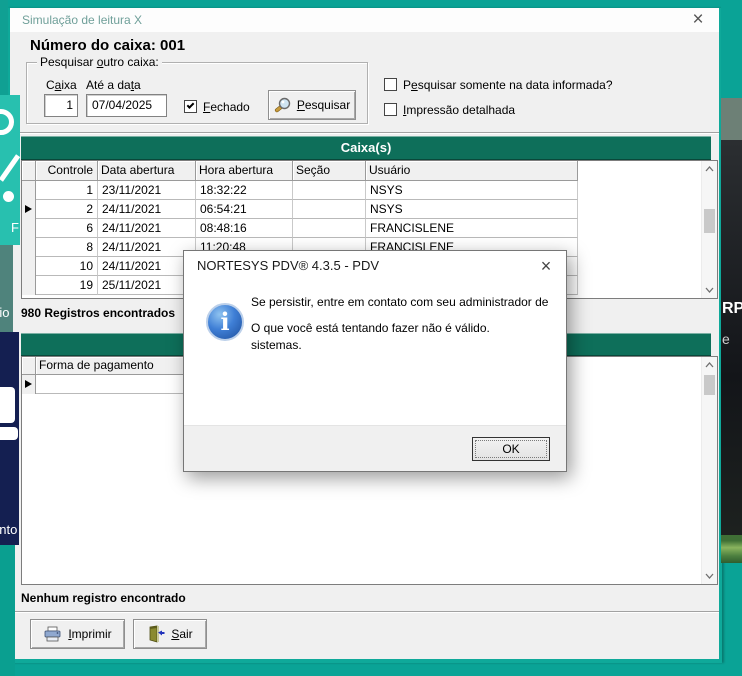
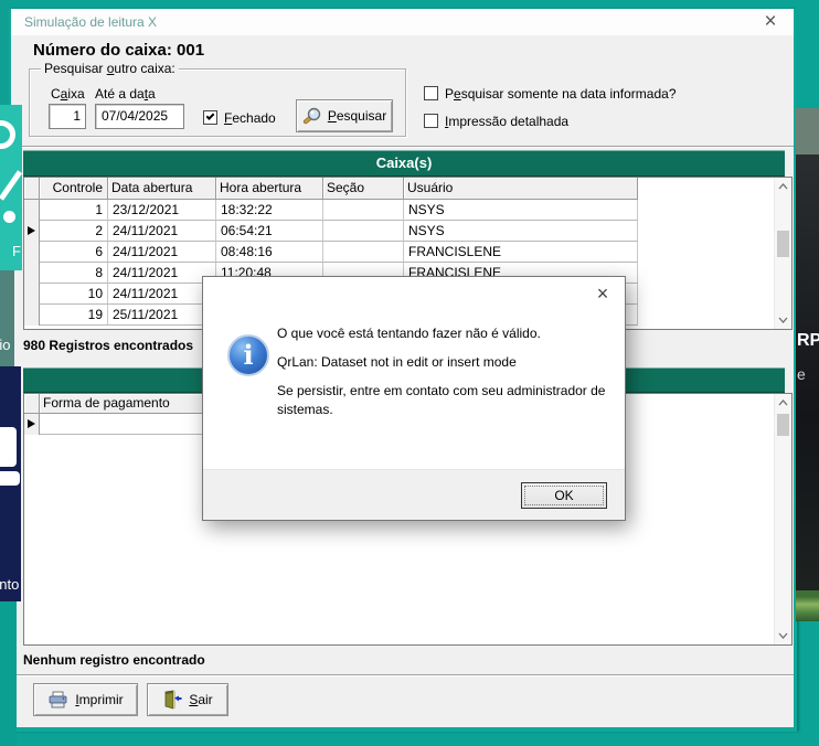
  Simulação de leitura X
  ×
  Número do caixa: 001
  Pesquisar outro caixa:
  Caixa
  Até a data
  1
  07/04/2025
  Fechado
  Pesquisar
  Pesquisar somente na data informada?
  Impressão detalhada
  Caixa(s)
  Controle
  Data abertura
  Hora abertura
  Seção
  Usuário
  1
- 23/11/2021
+ 23/12/2021
  18:32:22
  NSYS
  2
  24/11/2021
  06:54:21
  NSYS
  6
  24/11/2021
  08:48:16
  FRANCISLENE
  8
  24/11/2021
  11:20:48
  FRANCISLENE
  10
  24/11/2021
  19
  25/11/2021
  980 Registros encontrados
  Forma de pagamento
  Nenhum registro encontrado
  Imprimir
  Sair
  F
  nto
  RP
  e
- NORTESYS PDV® 4.3.5 - PDV
  ×
  i
- Se persistir, entre em contato com seu administrador de
+ O que você está tentando fazer não é válido.
+ QrLan: Dataset not in edit or insert mode
- O que você está tentando fazer não é válido.
+ Se persistir, entre em contato com seu administrador de
  sistemas.
  OK
